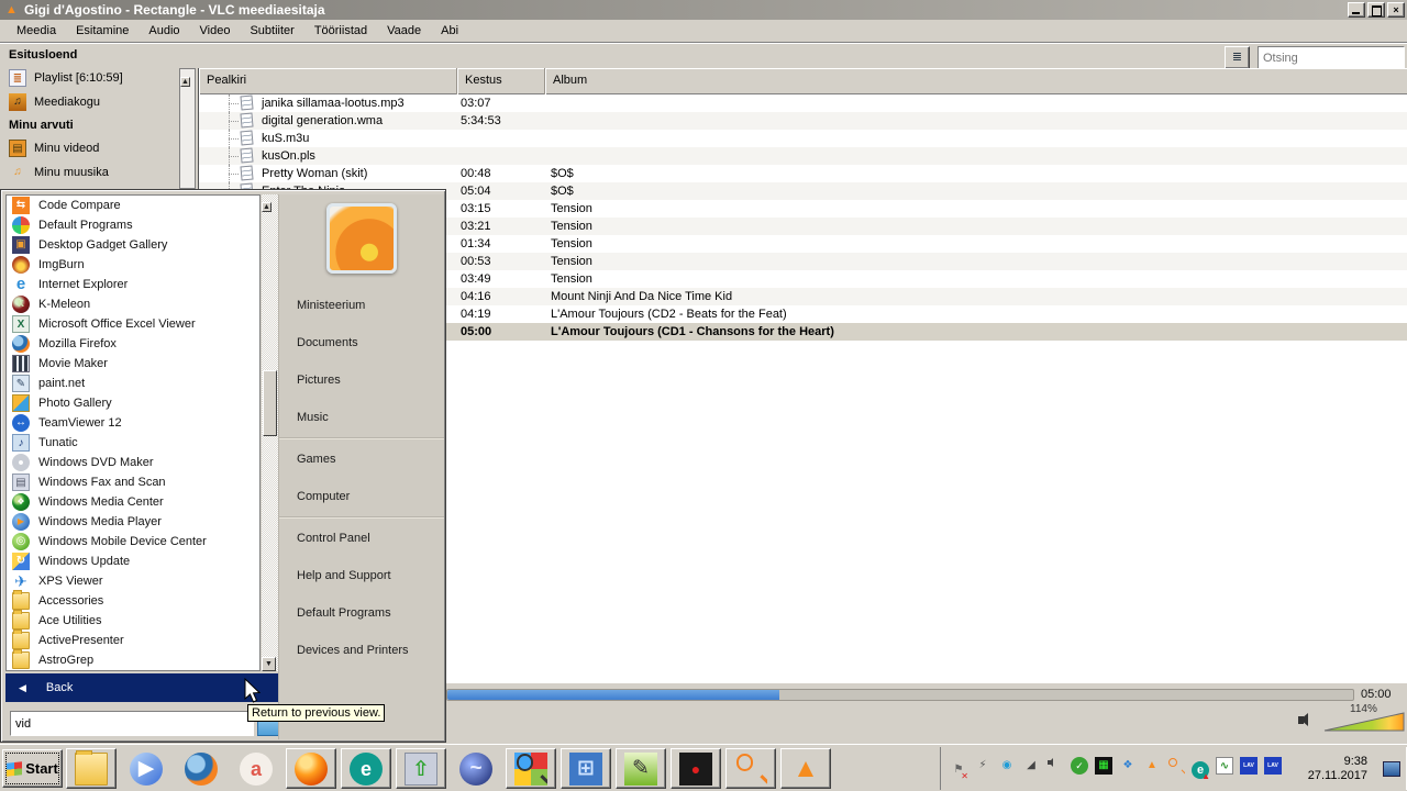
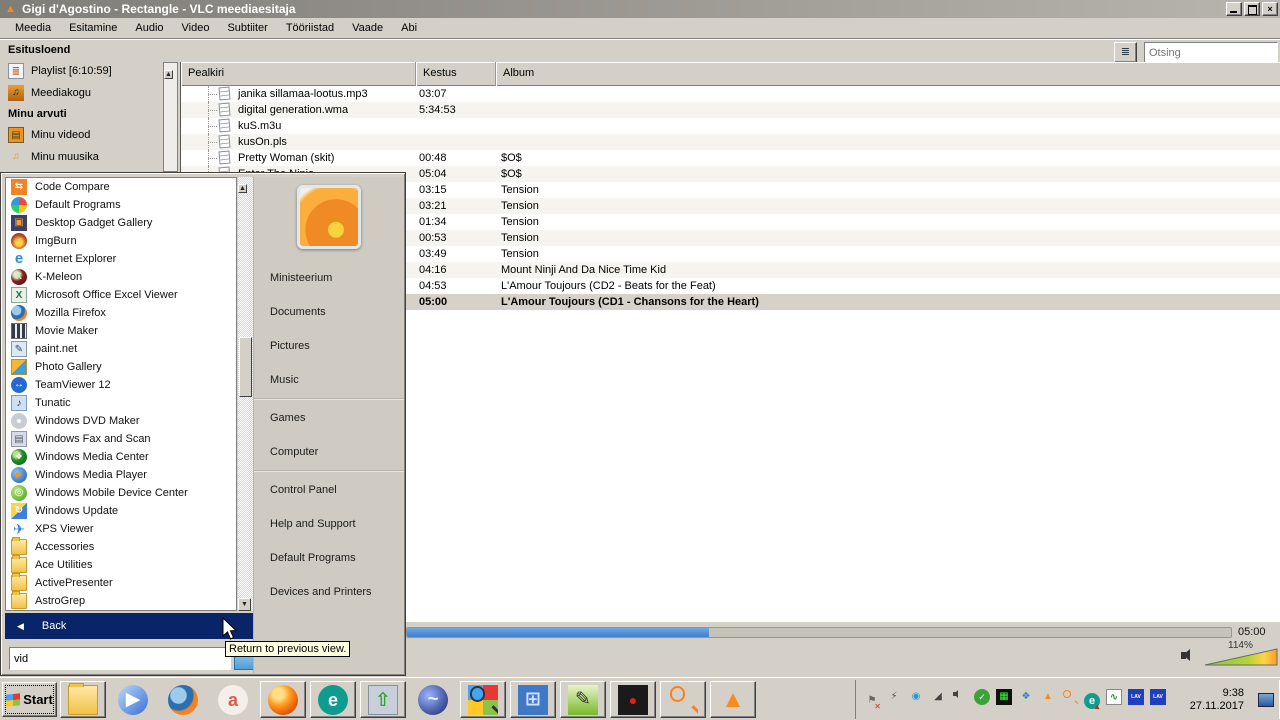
  ▲
  Gigi d'Agostino - Rectangle - VLC meediaesitaja
  ×
  Meedia
  Esitamine
  Audio
  Video
  Subtiiter
  Tööriistad
  Vaade
  Abi
  Esitusloend
  ≣
  Playlist [6:10:59]
  ♫
  Meediakogu
  Minu arvuti
  ▤
  Minu videod
  ♫
  Minu muusika
  ≣
  Otsing
  Pealkiri
  Kestus
  Album
  janika sillamaa-lootus.mp3
  03:07
  digital generation.wma
  5:34:53
  kuS.m3u
  kusOn.pls
  Pretty Woman (skit)
  00:48
  $O$
  05:04
  $O$
  03:15
  Tension
  03:21
  Tension
  01:34
  Tension
  00:53
  Tension
  03:49
  Tension
  04:16
  Mount Ninji And Da Nice Time Kid
- 04:19
+ 04:53
  L'Amour Toujours (CD2 - Beats for the Feat)
  05:00
  L'Amour Toujours (CD1 - Chansons for the Heart)
  05:00
  114%
  ⇆
  Code Compare
  Default Programs
  ▣
  Desktop Gadget Gallery
  ImgBurn
  e
  Internet Explorer
  K
  K-Meleon
  X
  Microsoft Office Excel Viewer
  Mozilla Firefox
  Movie Maker
  ✎
  paint.net
  Photo Gallery
  ↔
  TeamViewer 12
  ♪
  Tunatic
  Windows DVD Maker
  ▤
  Windows Fax and Scan
  ❖
  Windows Media Center
  ▶
  Windows Media Player
  ◎
  Windows Mobile Device Center
  ↻
  Windows Update
  ✈
  XPS Viewer
  Accessories
  Ace Utilities
  ActivePresenter
  AstroGrep
  ◀
  Back
  vid
  Ministeerium
  Documents
  Pictures
  Music
  Games
  Computer
  Control Panel
  Help and Support
  Default Programs
  Devices and Printers
  Return to previous view.
  Start
  ▶
  a
  e
  ⇧
  ~
  ⊞
  ✎
  ●
  ▲
  ⚑
  ✕
  ⚡
  ◉
  ◢
  ✓
  ▦
  ❖
  ▲
  e
  ▲
  ∿
  9:38
  27.11.2017
